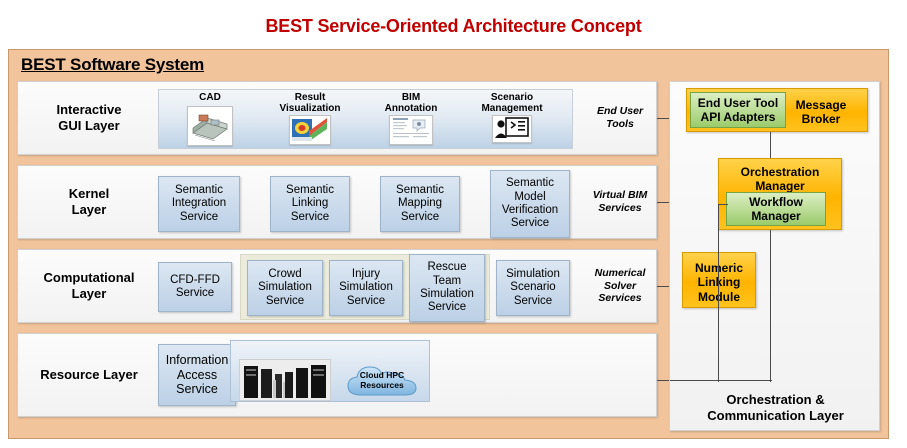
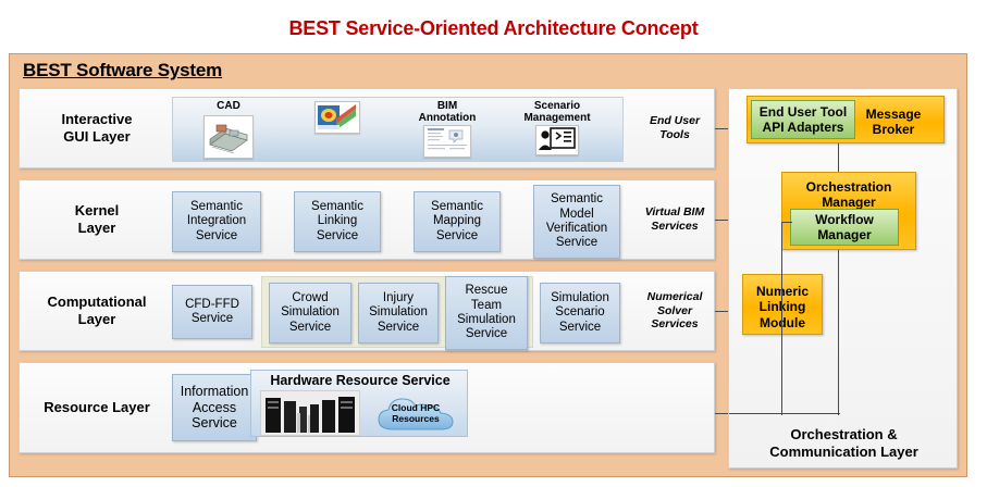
  BEST Service-Oriented Architecture Concept
  BEST Software System
  Interactive
  GUI Layer
  CAD
- Result
- Visualization
  BIM
  Annotation
  Scenario
  Management
  End User
  Tools
  Kernel
  Layer
  Semantic
  Integration
  Service
  Semantic
  Linking
  Service
  Semantic
  Mapping
  Service
  Semantic
  Model
  Verification
  Service
  Virtual BIM
  Services
  Computational
  Layer
  CFD-FFD
  Service
  Crowd
  Simulation
  Service
  Injury
  Simulation
  Service
  Rescue
  Team
  Simulation
  Service
  Simulation
  Scenario
  Service
  Numerical
  Solver
  Services
  Resource Layer
  Information
  Access
  Service
+ Hardware Resource Service
  Cloud HPC
  Resources
  Message Broker
  End User Tool
  API Adapters
  Orchestration
  Manager
  Workflow
  Manager
  Numeric
  Lining
  Moule
  Orchestration &
  Communication Layer
